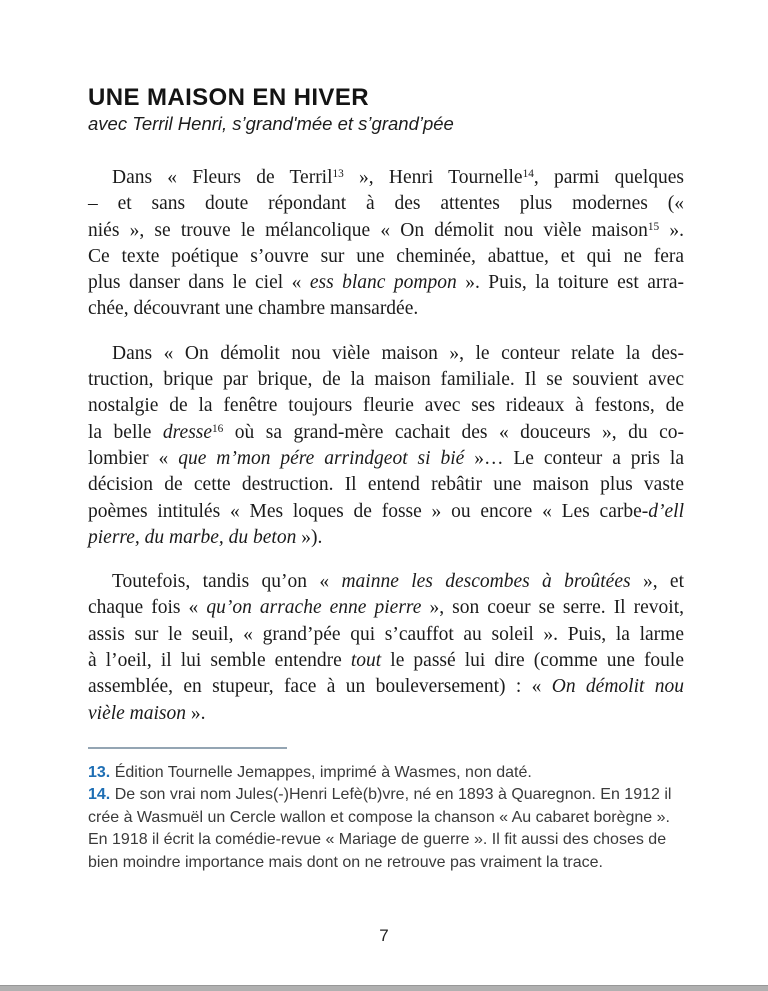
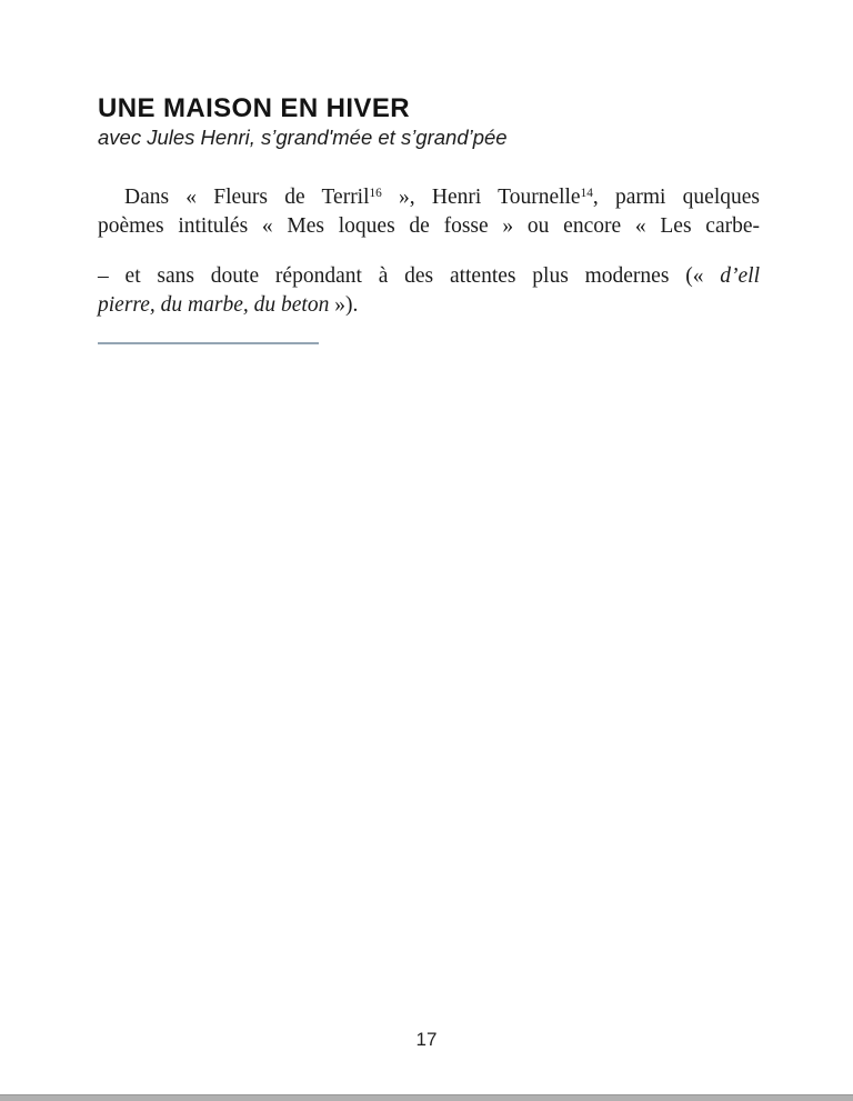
  UNE MAISON EN HIVER
- avec Terril Henri, s’grand'mée et s’grand’pée
+ avec Jules Henri, s’grand'mée et s’grand’pée
- Dans « Fleurs de Terril13 », Henri Tournelle14, parmi quelques
+ Dans « Fleurs de Terril16 », Henri Tournelle14, parmi quelques
- – et sans doute répondant à des attentes plus modernes («
+ poèmes intitulés « Mes loques de fosse » ou encore « Les carbe-
- niés », se trouve le mélancolique « On démolit nou vièle maison15 ».
- Ce texte poétique s’ouvre sur une cheminée, abattue, et qui ne fera
- plus danser dans le ciel « ess blanc pompon ». Puis, la toiture est arra-
- chée, découvrant une chambre mansardée.
- Dans « On démolit nou vièle maison », le conteur relate la des-
- truction, brique par brique, de la maison familiale. Il se souvient avec
- nostalgie de la fenêtre toujours fleurie avec ses rideaux à festons, de
- la belle dresse16 où sa grand-mère cachait des « douceurs », du co-
- lombier « que m’mon pére arrindgeot si bié »… Le conteur a pris la
- décision de cette destruction. Il entend rebâtir une maison plus vaste
- poèmes intitulés « Mes loques de fosse » ou encore « Les carbe-d’ell
+ – et sans doute répondant à des attentes plus modernes (« d’ell
  pierre, du marbe, du beton »).
- Toutefois, tandis qu’on « mainne les descombes à broûtées », et
- chaque fois « qu’on arrache enne pierre », son coeur se serre. Il revoit,
- assis sur le seuil, « grand’pée qui s’cauffot au soleil ». Puis, la larme
- à l’oeil, il lui semble entendre tout le passé lui dire (comme une foule
- assemblée, en stupeur, face à un bouleversement) : « On démolit nou
- vièle maison ».
- 13. Édition Tournelle Jemappes, imprimé à Wasmes, non daté.
- 14. De son vrai nom Jules(-)Henri Lefè(b)vre, né en 1893 à Quaregnon. En 1912 il crée à Wasmuël un Cercle wallon et compose la chanson « Au cabaret borègne ». En 1918 il écrit la comédie-revue « Mariage de guerre ». Il fit aussi des choses de bien moindre importance mais dont on ne retrouve pas vraiment la trace.
- 7
+ 17
